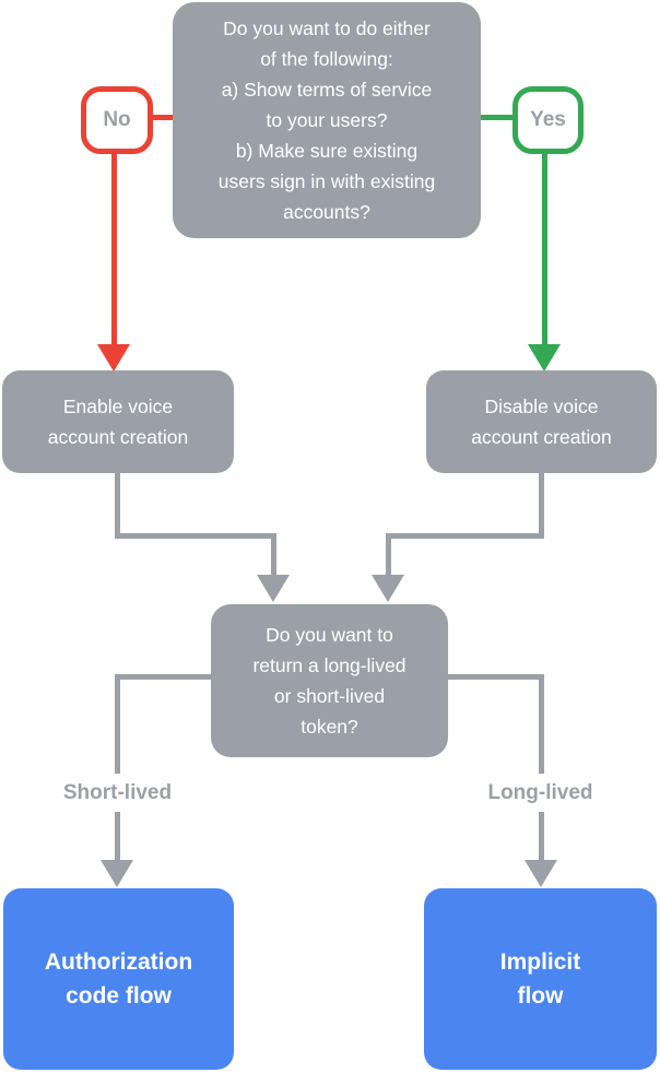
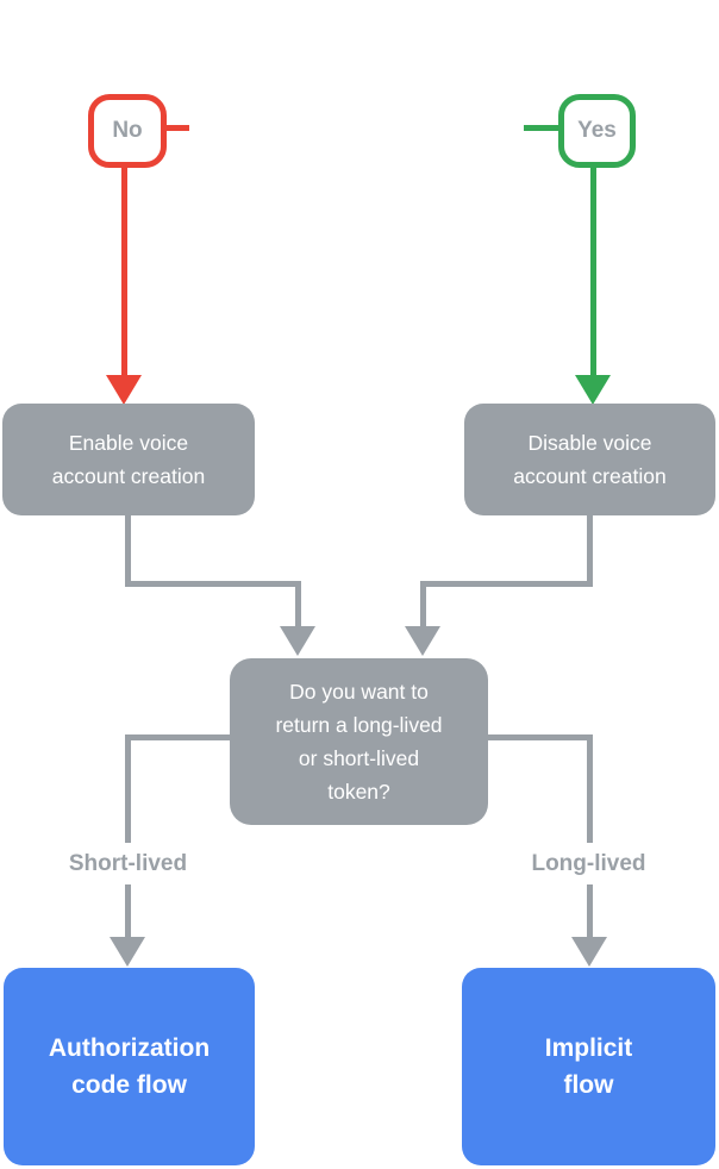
- Do you want to do either
- of the following:
- a) Show terms of service
- to your users?
- b) Make sure existing
- users sign in with existing
- accounts?
  No
  Yes
  Enable voice
  account creation
  Disable voice
  account creation
  Do you want to
  return a long-lived
  or short-lived
  token?
  Short-lived
  Long-lived
  Authorization
  code flow
  Implicit
  flow
